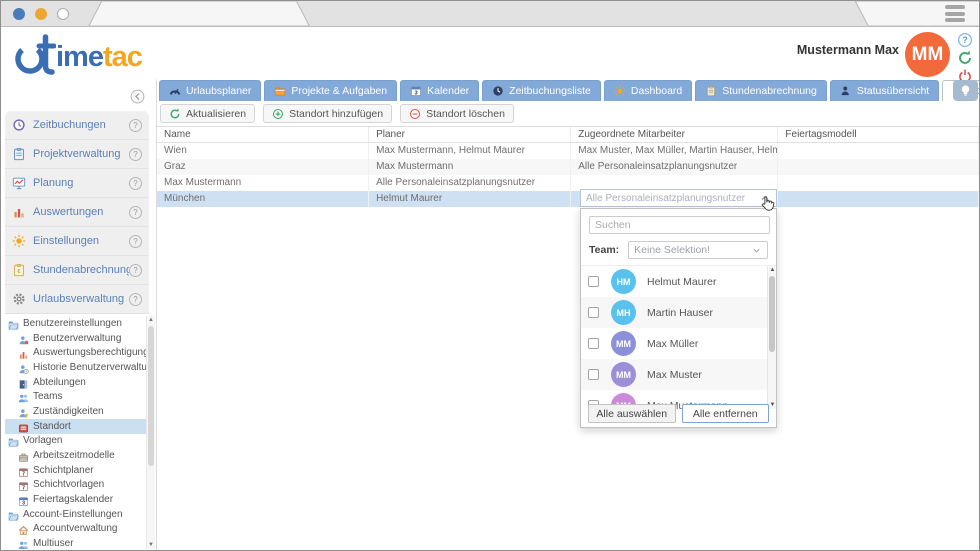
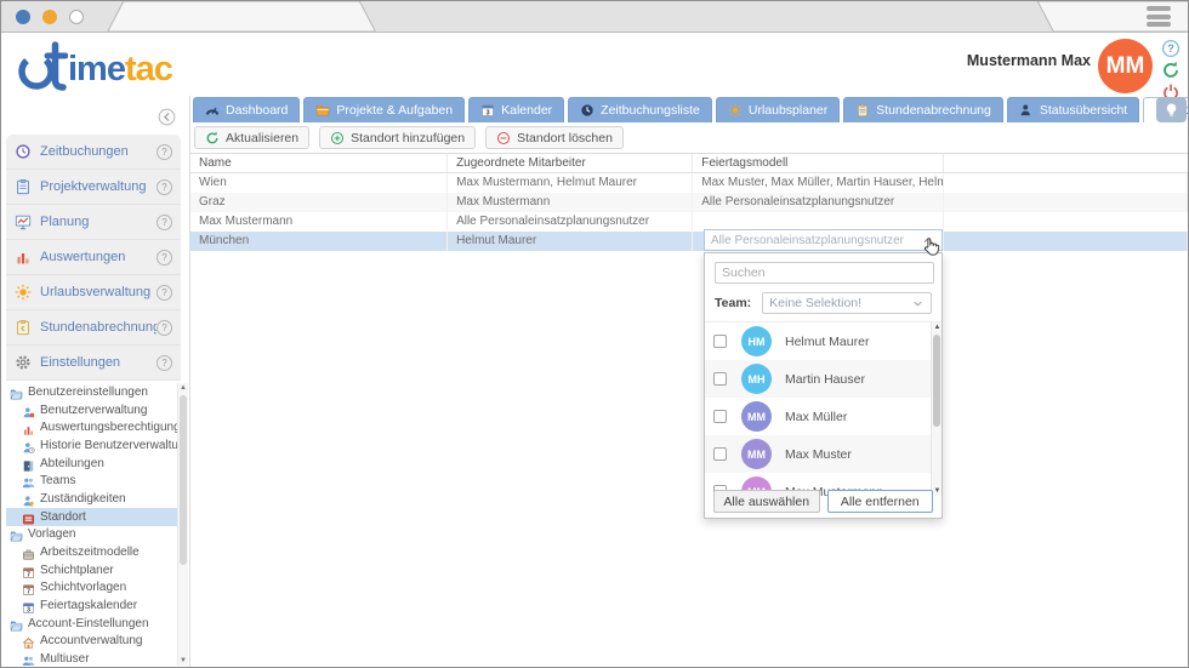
  ime
  tac
  Mustermann Max
  MM
  ?
- Urlaubsplaner
+ Dashboard
  Projekte & Aufgaben
  Kalender
  Zeitbuchungsliste
- Dashboard
+ Urlaubsplaner
  Stundenabrechnung
  Statusübersicht
  Aktualisieren
  Standort hinzufügen
  Standort löschen
  Name
- Planer
  Zugeordnete Mitarbeiter
  Feiertagsmodell
  Wien
  Max Mustermann, Helmut Maurer
  Max Muster, Max Müller, Martin Hauser, Helm
  Graz
  Max Mustermann
  Alle Personaleinsatzplanungsnutzer
  Max Mustermann
  Alle Personaleinsatzplanungsnutzer
  München
  Helmut Maurer
  Alle Personaleinsatzplanungsnutzer
  Suchen
  Team:
  Keine Selektion!
  HM
  Helmut Maurer
  MH
  Martin Hauser
  MM
  Max Müller
  MM
  Max Muster
  Alle auswählen
  Alle entfernen
  Zeitbuchungen
  ?
  Projektverwaltung
  ?
  Planung
  ?
  Auswertungen
  ?
- Einstellungen
+ Urlaubsverwaltung
  ?
  Stundenabrechnun
  ?
- Urlaubsverwaltung
+ Einstellungen
  ?
  Benutzereinstellungen
  Benutzerverwaltung
  Auswertungsberechtigun
  Historie Benutzerverwaltu
  Abteilungen
  Teams
  Zuständigkeiten
  Standort
  Vorlagen
  Arbeitszeitmodelle
  Schichtplaner
  Schichtvorlagen
  Feiertagskalender
  Account-Einstellungen
  Accountverwaltung
  Multiuser
